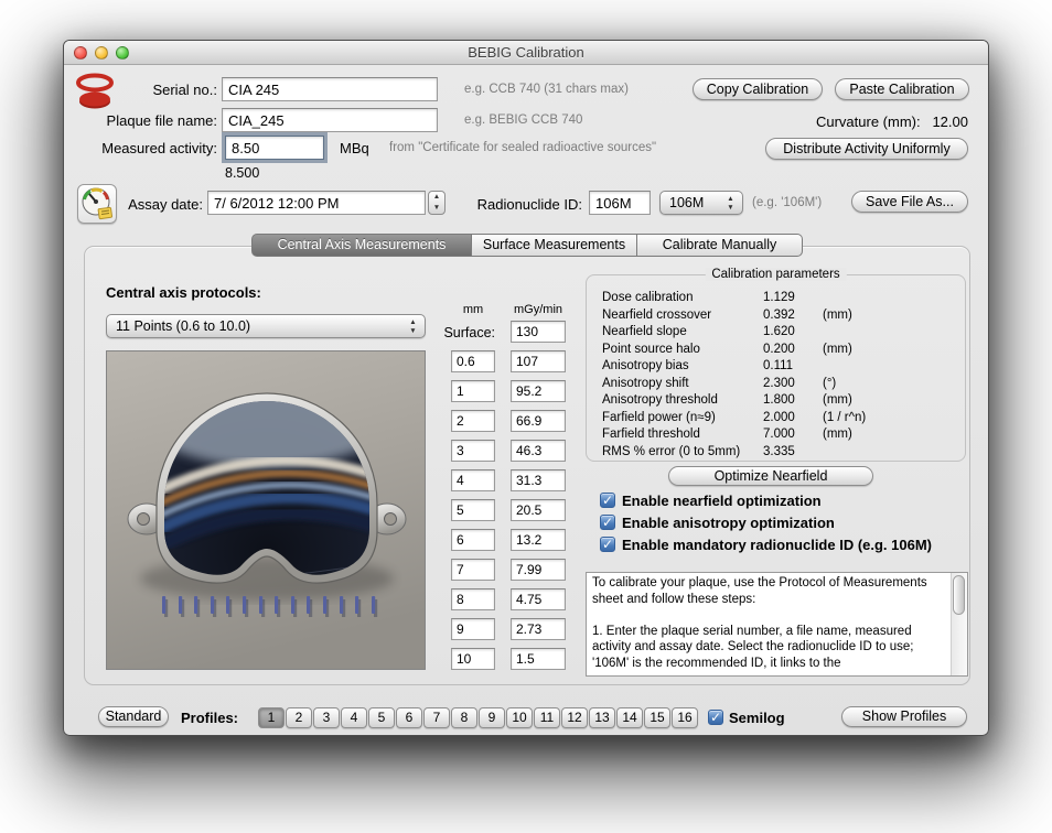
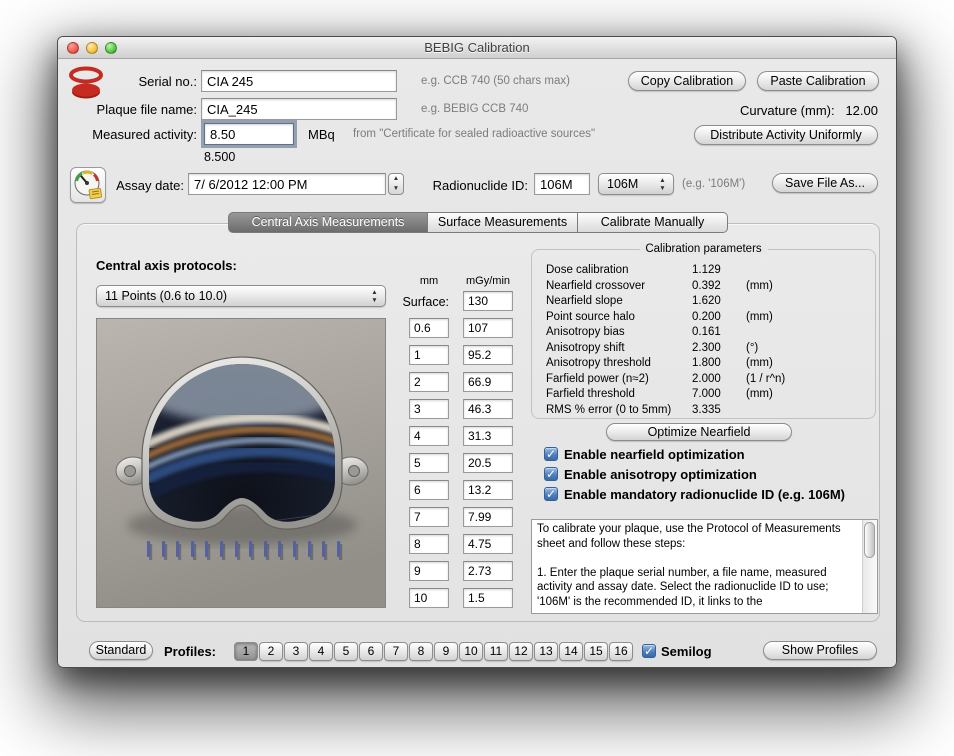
  BEBIG Calibration
  Serial no.:
  CIA 245
- e.g. CCB 740 (31 chars max)
+ e.g. CCB 740 (50 chars max)
  Copy Calibration
  Paste Calibration
  Plaque file name:
  CIA_245
  e.g. BEBIG CCB 740
  Curvature (mm): 12.00
  Measured activity:
  8.50
  MBq
  from "Certificate for sealed radioactive sources"
  Distribute Activity Uniformly
  8.500
  Assay date:
  7/ 6/2012 12:00 PM
  Radionuclide ID:
  106M
  106M
  (e.g. '106M')
  Save File As...
  Central Axis Measurements
  Surface Measurements
  Calibrate Manually
  Central axis protocols:
  11 Points (0.6 to 10.0)
  mm
  mGy/min
  Surface:
  130
  0.6
  107
  1
  95.2
  2
  66.9
  3
  46.3
  4
  31.3
  5
  20.5
  6
  13.2
  7
  7.99
  8
  4.75
  9
  2.73
  10
  1.5
  Calibration parameters
  Dose calibration
  1.129
  Nearfield crossover
  0.392
  (mm)
  Nearfield slope
  1.620
  Point source halo
  0.200
  (mm)
  Anisotropy bias
- 0.111
+ 0.161
  Anisotropy shift
  2.300
  (°)
  Anisotropy threshold
  1.800
  (mm)
- Farfield power (n≈9)
+ Farfield power (n≈2)
  2.000
  (1 / r^n)
  Farfield threshold
  7.000
  (mm)
  RMS % error (0 to 5mm)
  3.335
  Optimize Nearfield
  ✓
  Enable nearfield optimization
  ✓
  Enable anisotropy optimization
  ✓
  Enable mandatory radionuclide ID (e.g. 106M)
  To calibrate your plaque, use the Protocol of Measurements sheet and follow these steps:
  1. Enter the plaque serial number, a file name, measured activity and assay date. Select the radionuclide ID to use; '106M' is the recommended ID, it links to the
  Standard
  Profiles:
  1
  2
  3
  4
  5
  6
  7
  8
  9
  10
  11
  12
  13
  14
  15
  16
  ✓
  Semilog
  Show Profiles
